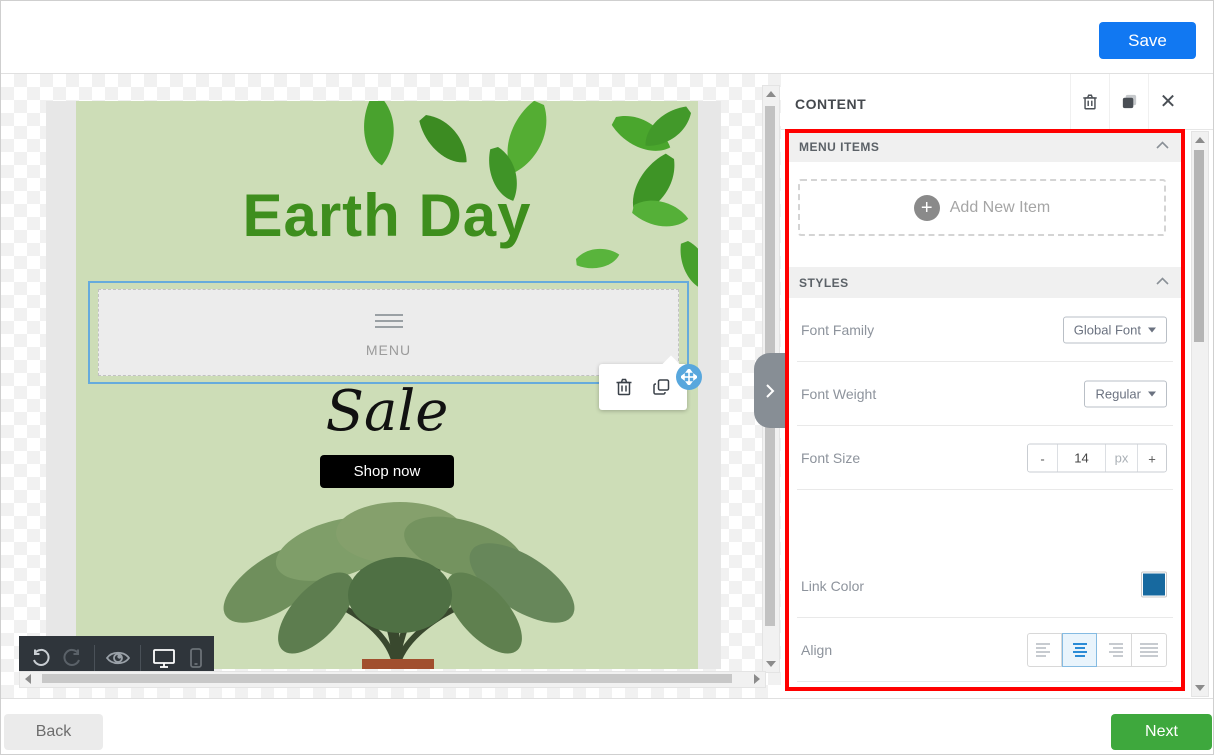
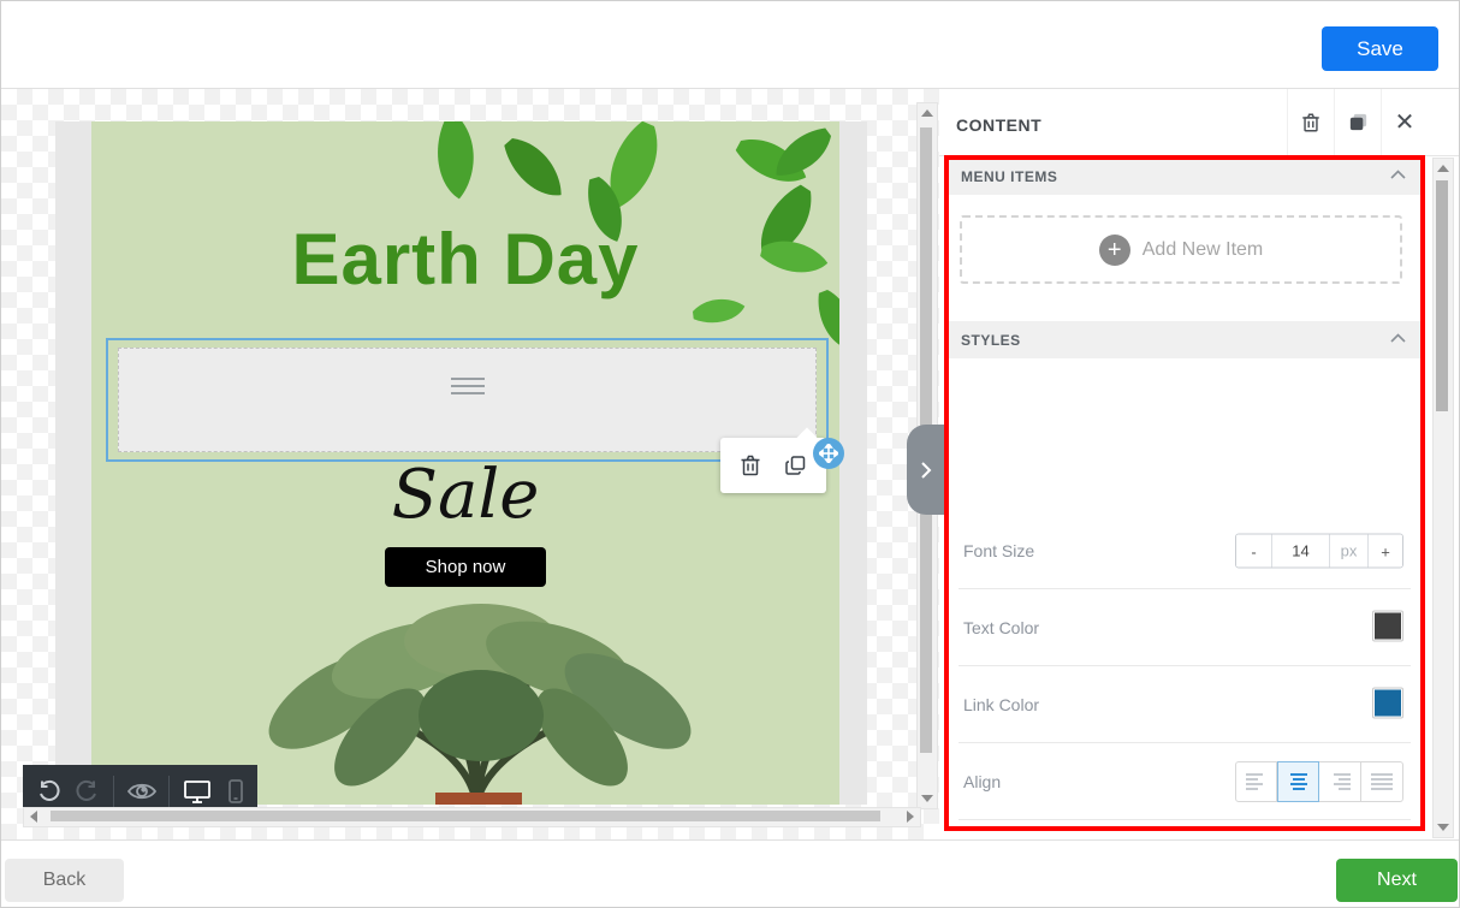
  Save
  Earth Day
- MENU
  Sale
  Shop now
  CONTENT
  ✕
  MENU ITEMS
  +
  Add New Item
  STYLES
- Font Family
- Global Font
- Font Weight
- Regular
  Font Size
  -
  14
  px
  +
+ Text Color
  Link Color
  Align
  Back
  Next
